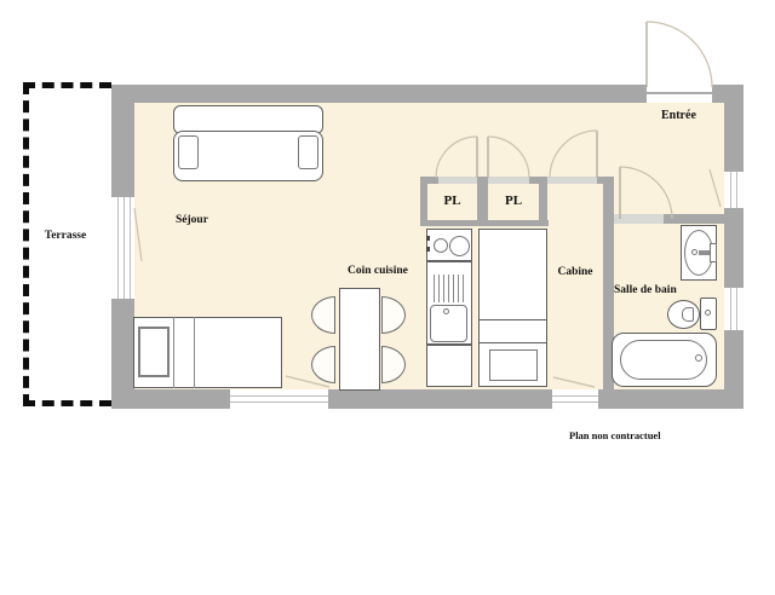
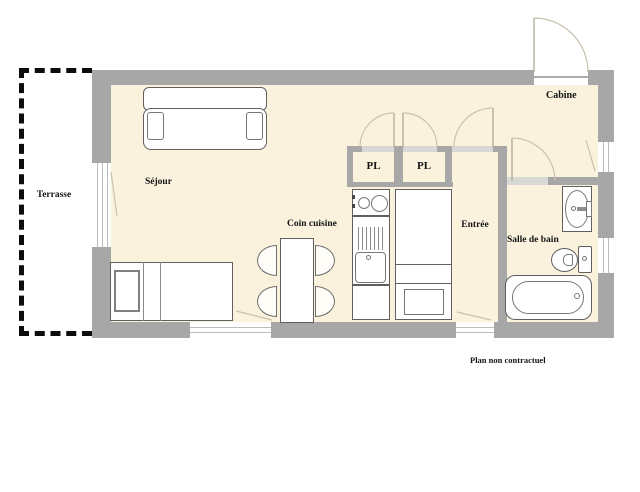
  Terrasse
  Séjour
  Coin cuisine
  PL
  PL
- Cabine
+ Entrée
  Salle de bain
- Entrée
+ Cabine
  Plan non contractuel
